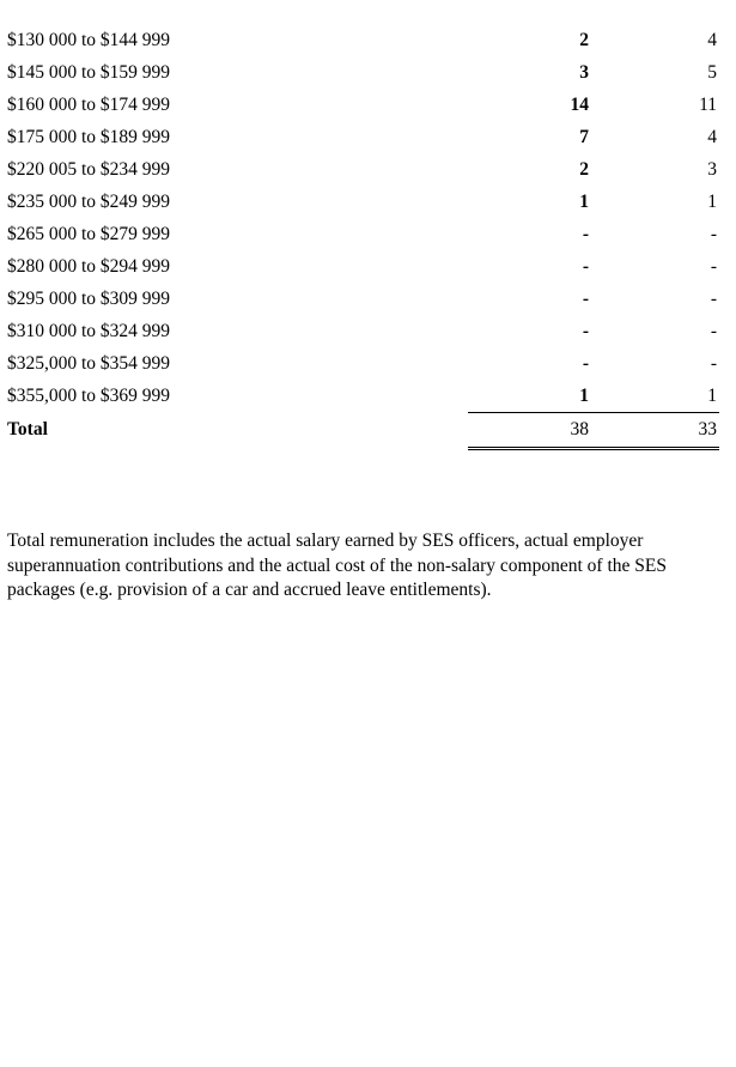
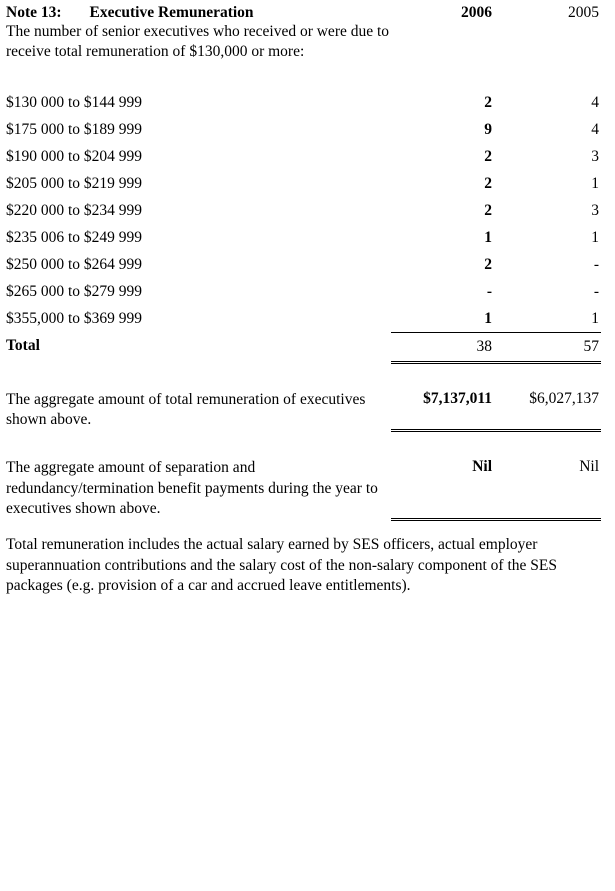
+ Note 13: Executive Remuneration	2006	2005
+ The number of senior executives who received or were due to receive total remuneration of $130,000 or more:
  $130 000 to $144 999	2	4
- $145 000 to $159 999	3	5
- $160 000 to $174 999	14	11
- $175 000 to $189 999	7	4
+ $175 000 to $189 999	9	4
+ $190 000 to $204 999	2	3
+ $205 000 to $219 999	2	1
- $220 005 to $234 999	2	3
+ $220 000 to $234 999	2	3
- $235 000 to $249 999	1	1
+ $235 006 to $249 999	1	1
+ $250 000 to $264 999	2	-
  $265 000 to $279 999	-	-
- $280 000 to $294 999	-	-
- $295 000 to $309 999	-	-
- $310 000 to $324 999	-	-
- $325,000 to $354 999	-	-
  $355,000 to $369 999	1	1
- Total	38	33
+ Total	38	57
+ The aggregate amount of total remuneration of executives shown above.	$7,137,011	$6,027,137
+ The aggregate amount of separation and redundancy/termination benefit payments during the year to executives shown above.	Nil	Nil
- Total remuneration includes the actual salary earned by SES officers, actual employer superannuation contributions and the actual cost of the non-salary component of the SES packages (e.g. provision of a car and accrued leave entitlements).
+ Total remuneration includes the actual salary earned by SES officers, actual employer superannuation contributions and the salary cost of the non-salary component of the SES packages (e.g. provision of a car and accrued leave entitlements).
